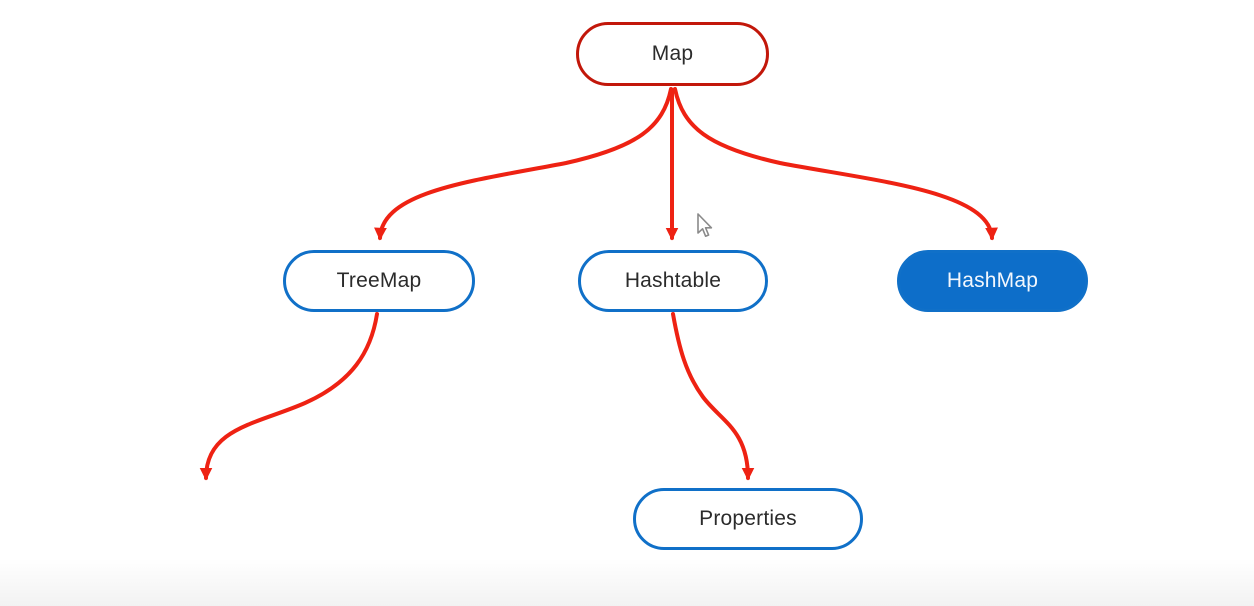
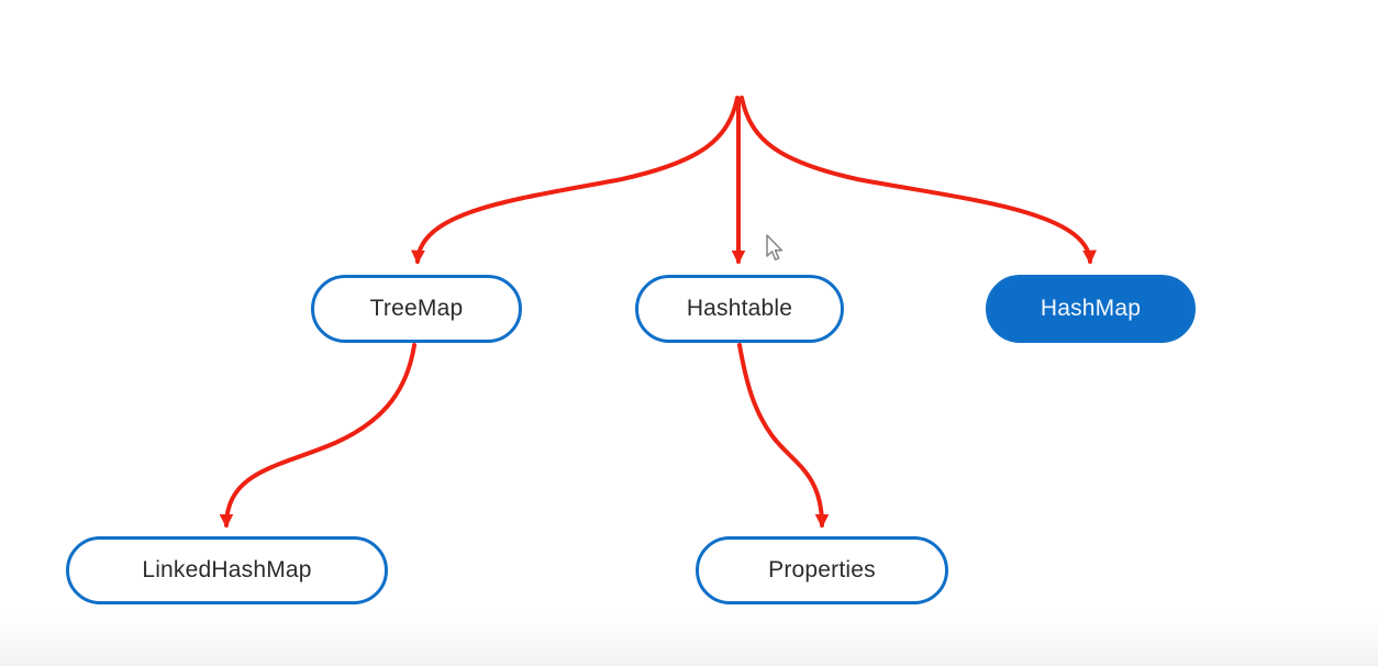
- Map
  TreeMap
  Hashtable
  HashMap
+ LinkedHashMap
  Properties
